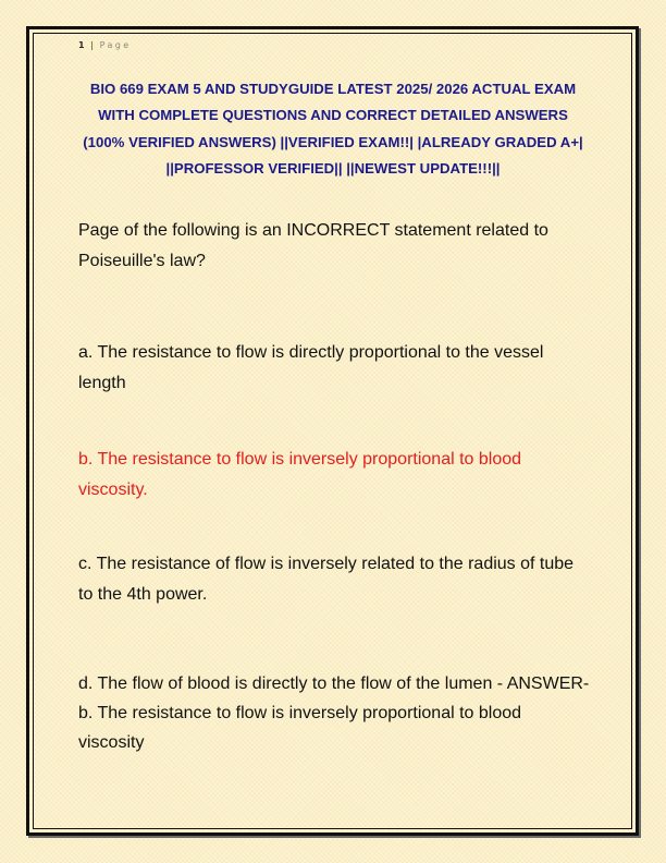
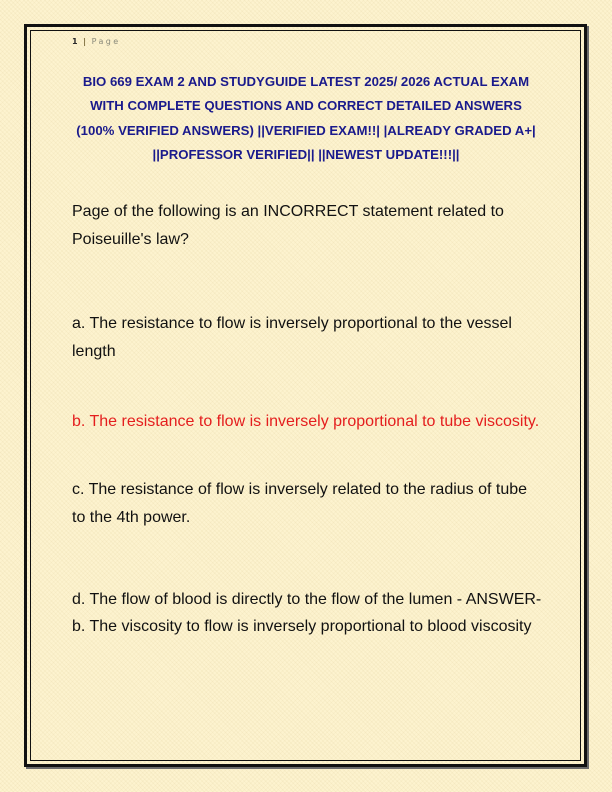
  1 | Page
- BIO 669 EXAM 5 AND STUDYGUIDE LATEST 2025/ 2026 ACTUAL EXAM WITH COMPLETE QUESTIONS AND CORRECT DETAILED ANSWERS (100% VERIFIED ANSWERS) ||VERIFIED EXAM!!| |ALREADY GRADED A+| ||PROFESSOR VERIFIED|| ||NEWEST UPDATE!!!||
+ BIO 669 EXAM 2 AND STUDYGUIDE LATEST 2025/ 2026 ACTUAL EXAM WITH COMPLETE QUESTIONS AND CORRECT DETAILED ANSWERS (100% VERIFIED ANSWERS) ||VERIFIED EXAM!!| |ALREADY GRADED A+| ||PROFESSOR VERIFIED|| ||NEWEST UPDATE!!!||
  Page of the following is an INCORRECT statement related to Poiseuille's law?
- a. The resistance to flow is directly proportional to the vessel length
+ a. The resistance to flow is inversely proportional to the vessel length
- b. The resistance to flow is inversely proportional to blood viscosity.
+ b. The resistance to flow is inversely proportional to tube viscosity.
  c. The resistance of flow is inversely related to the radius of tube to the 4th power.
- d. The flow of blood is directly to the flow of the lumen - ANSWER-b. The resistance to flow is inversely proportional to blood viscosity
+ d. The flow of blood is directly to the flow of the lumen - ANSWER-b. The viscosity to flow is inversely proportional to blood viscosity
